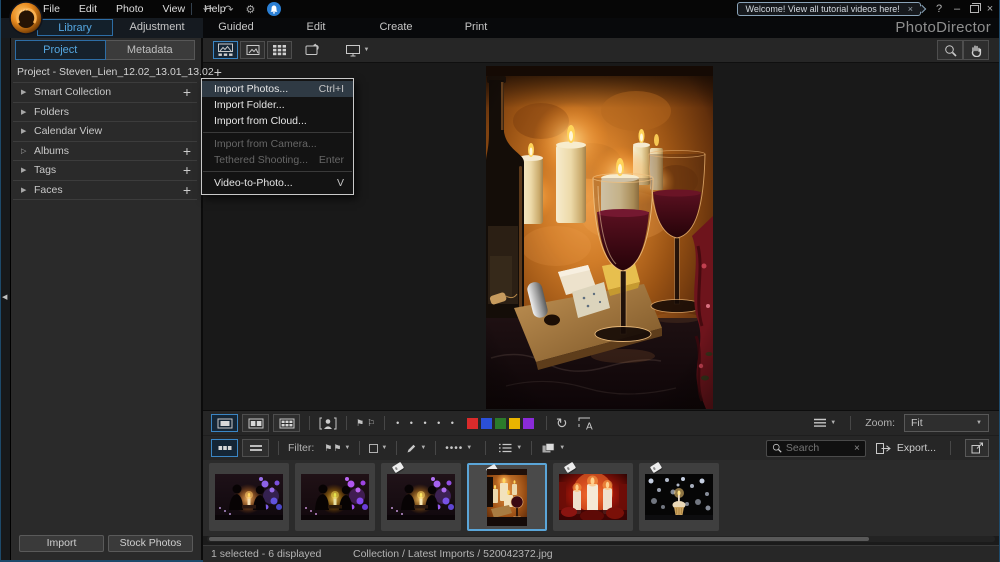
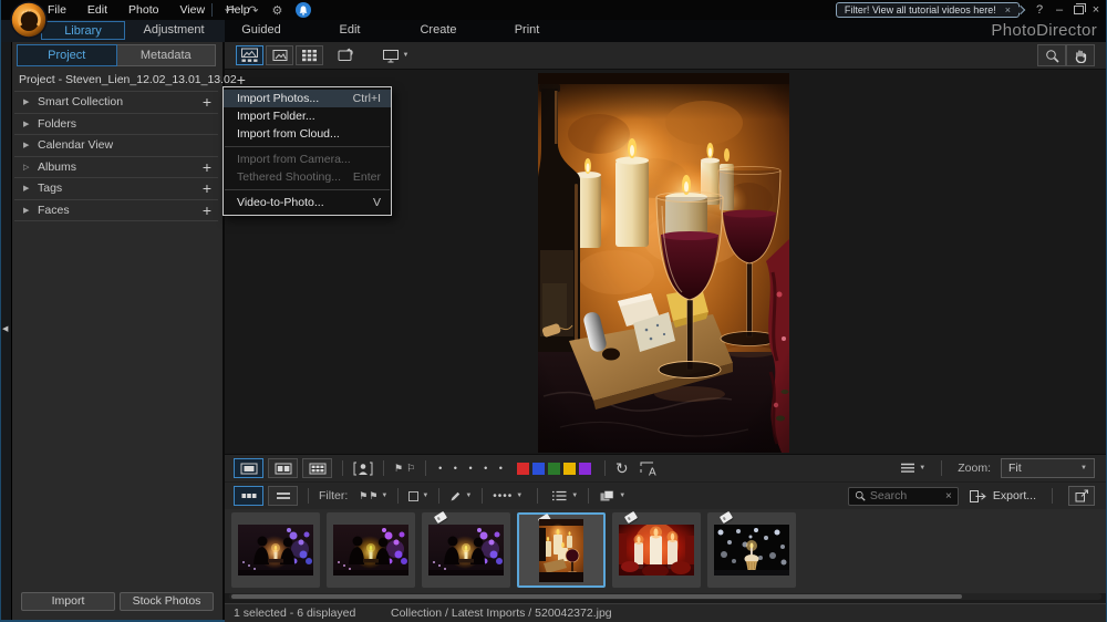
  File
  Edit
  Photo
  View
  Help
  ↶
  ↷
  ⚙
- Welcome! View all tutorial videos here!
+ Filter! View all tutorial videos here!
  ×
  ?
  –
  ×
  Library
  Adjustment
  Guided
  Edit
  Create
  Print
  PhotoDirector
  Project
  Metadata
  Project - Steven_Lien_12.02_13.01_13.02
  +
  Smart Collection
  +
  Folders
  Calendar View
  Albums
  +
  Tags
  +
  Faces
  +
  Import
  Stock Photos
  Import Photos...
  Ctrl+I
  Import Folder...
  Import from Cloud...
  Import from Camera...
  Tethered Shooting...
  Enter
  Video-to-Photo...
  V
  ⚑
  ⚐
  • • • • •
  ↻
  A
  Zoom:
  Fit
  Filter:
  ⚑
  ⚑
  ••••
  Search
  ×
  Export...
  1 selected - 6 displayed
  Collection / Latest Imports / 520042372.jpg
